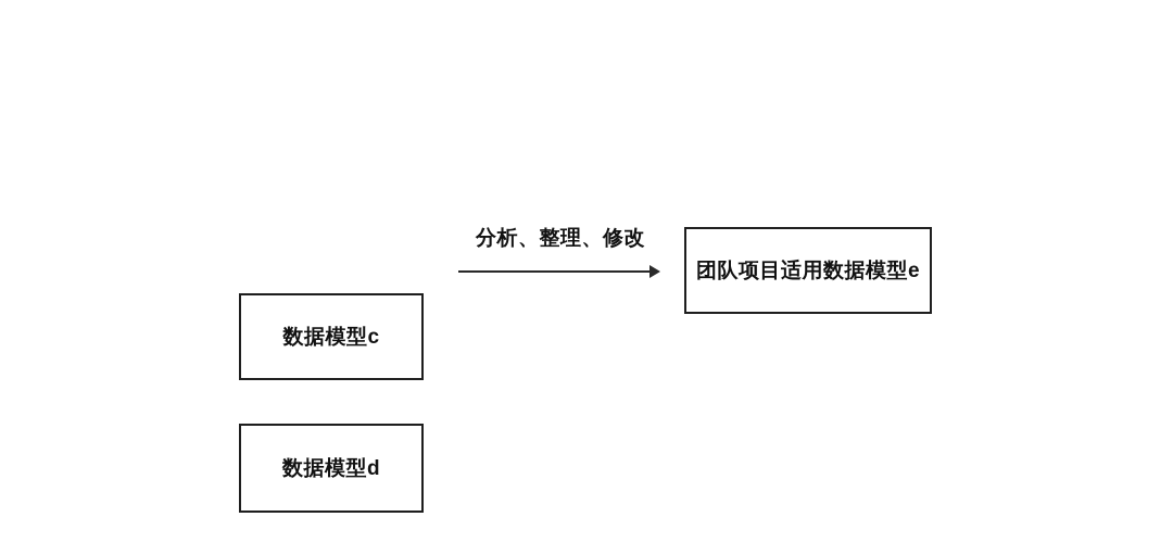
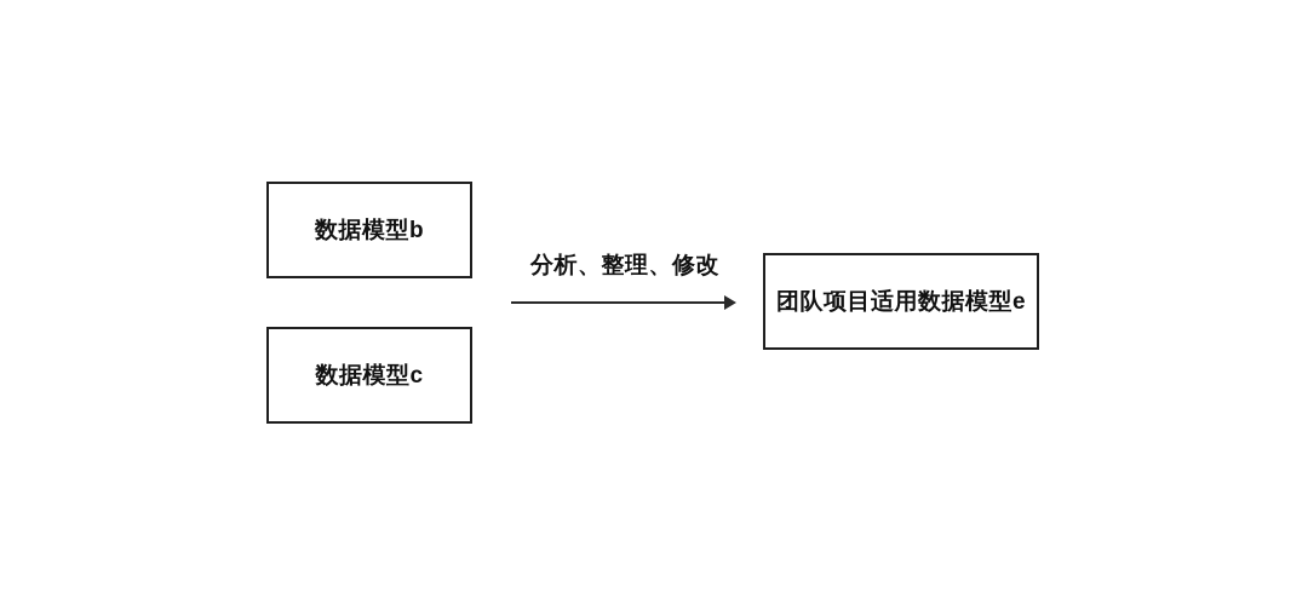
+ 数据模型b
  数据模型c
- 数据模型d
  分析、整理、修改
  团队项目适用数据模型e
